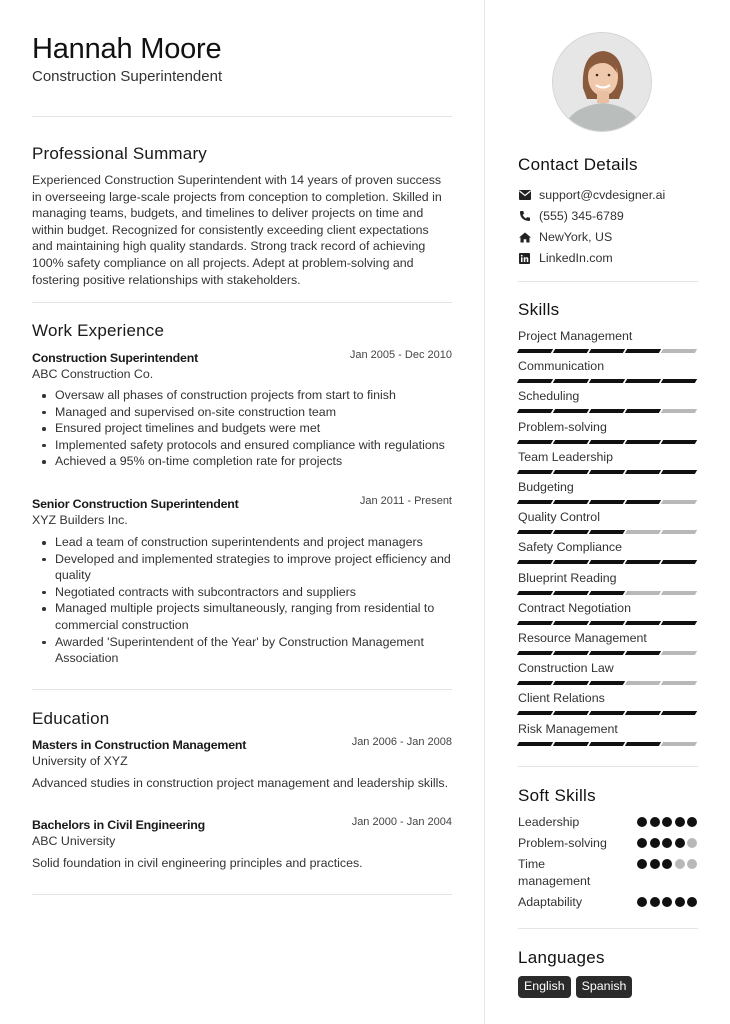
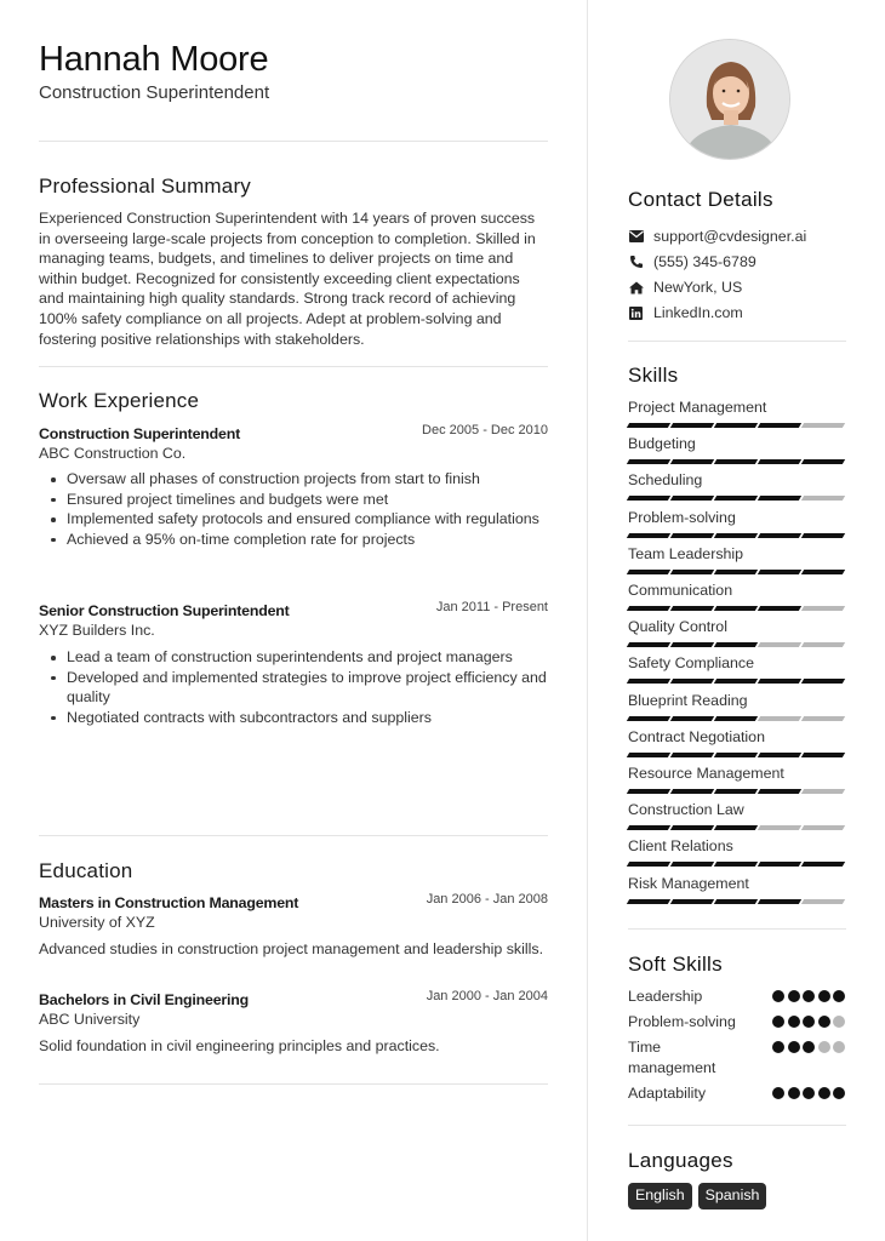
  Hannah Moore
  Construction Superintendent
  Professional Summary
  Experienced Construction Superintendent with 14 years of proven success in overseeing large-scale projects from conception to completion. Skilled in managing teams, budgets, and timelines to deliver projects on time and within budget. Recognized for consistently exceeding client expectations and maintaining high quality standards. Strong track record of achieving 100% safety compliance on all projects. Adept at problem-solving and fostering positive relationships with stakeholders.
  Work Experience
  Construction Superintendent
- Jan 2005 - Dec 2010
+ Dec 2005 - Dec 2010
  ABC Construction Co.
  Oversaw all phases of construction projects from start to finish
- Managed and supervised on-site construction team
  Ensured project timelines and budgets were met
  Implemented safety protocols and ensured compliance with regulations
  Achieved a 95% on-time completion rate for projects
  Senior Construction Superintendent
  Jan 2011 - Present
  XYZ Builders Inc.
  Lead a team of construction superintendents and project managers
  Developed and implemented strategies to improve project efficiency and quality
  Negotiated contracts with subcontractors and suppliers
- Managed multiple projects simultaneously, ranging from residential to commercial construction
- Awarded 'Superintendent of the Year' by Construction Management Association
  Education
  Masters in Construction Management
  Jan 2006 - Jan 2008
  University of XYZ
  Advanced studies in construction project management and leadership skills.
  Bachelors in Civil Engineering
  Jan 2000 - Jan 2004
  ABC University
  Solid foundation in civil engineering principles and practices.
  Contact Details
  support@cvdesigner.ai
  (555) 345-6789
  NewYork, US
  LinkedIn.com
  Skills
  Project Management
- Communication
+ Budgeting
  Scheduling
  Problem-solving
  Team Leadership
- Budgeting
+ Communication
  Quality Control
  Safety Compliance
  Blueprint Reading
  Contract Negotiation
  Resource Management
  Construction Law
  Client Relations
  Risk Management
  Soft Skills
  Leadership
  Problem-solving
  Time management
  Adaptability
  Languages
  English
  Spanish
